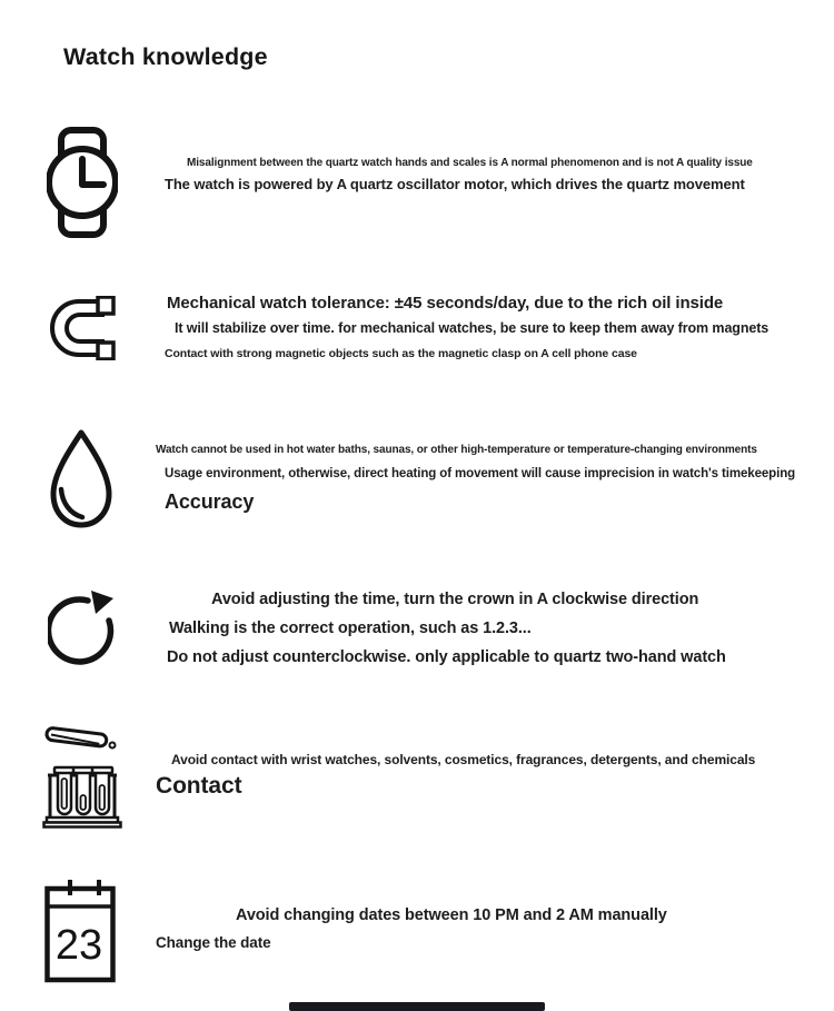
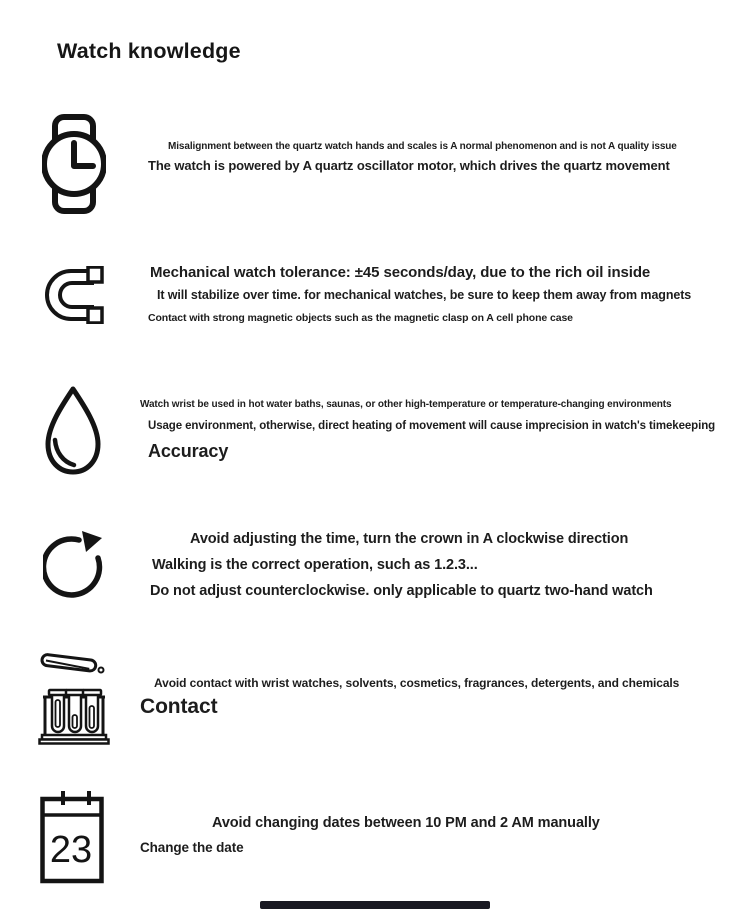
  Watch knowledge
  Misalignment between the quartz watch hands and scales is A normal phenomenon and is not A quality issue
  The watch is powered by A quartz oscillator motor, which drives the quartz movement
  Mechanical watch tolerance: ±45 seconds/day, due to the rich oil inside
  It will stabilize over time. for mechanical watches, be sure to keep them away from magnets
  Contact with strong magnetic objects such as the magnetic clasp on A cell phone case
- Watch cannot be used in hot water baths, saunas, or other high-temperature or temperature-changing environments
+ Watch wrist be used in hot water baths, saunas, or other high-temperature or temperature-changing environments
  Usage environment, otherwise, direct heating of movement will cause imprecision in watch's timekeeping
  Accuracy
  Avoid adjusting the time, turn the crown in A clockwise direction
  Walking is the correct operation, such as 1.2.3...
  Do not adjust counterclockwise. only applicable to quartz two-hand watch
  Avoid contact with wrist watches, solvents, cosmetics, fragrances, detergents, and chemicals
  Contact
  23
  Avoid changing dates between 10 PM and 2 AM manually
  Change the date
